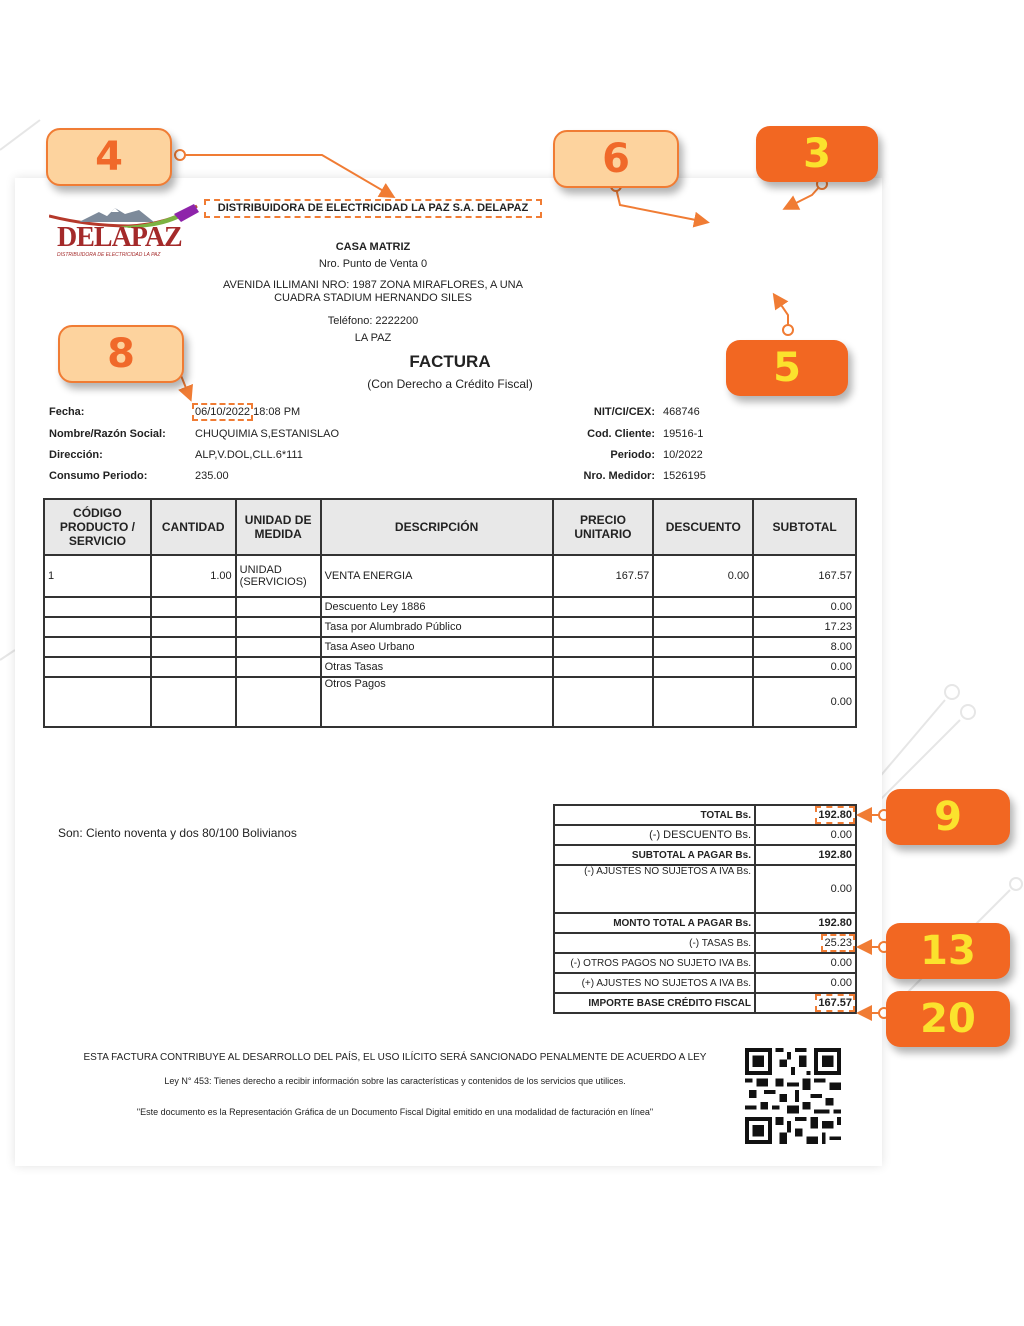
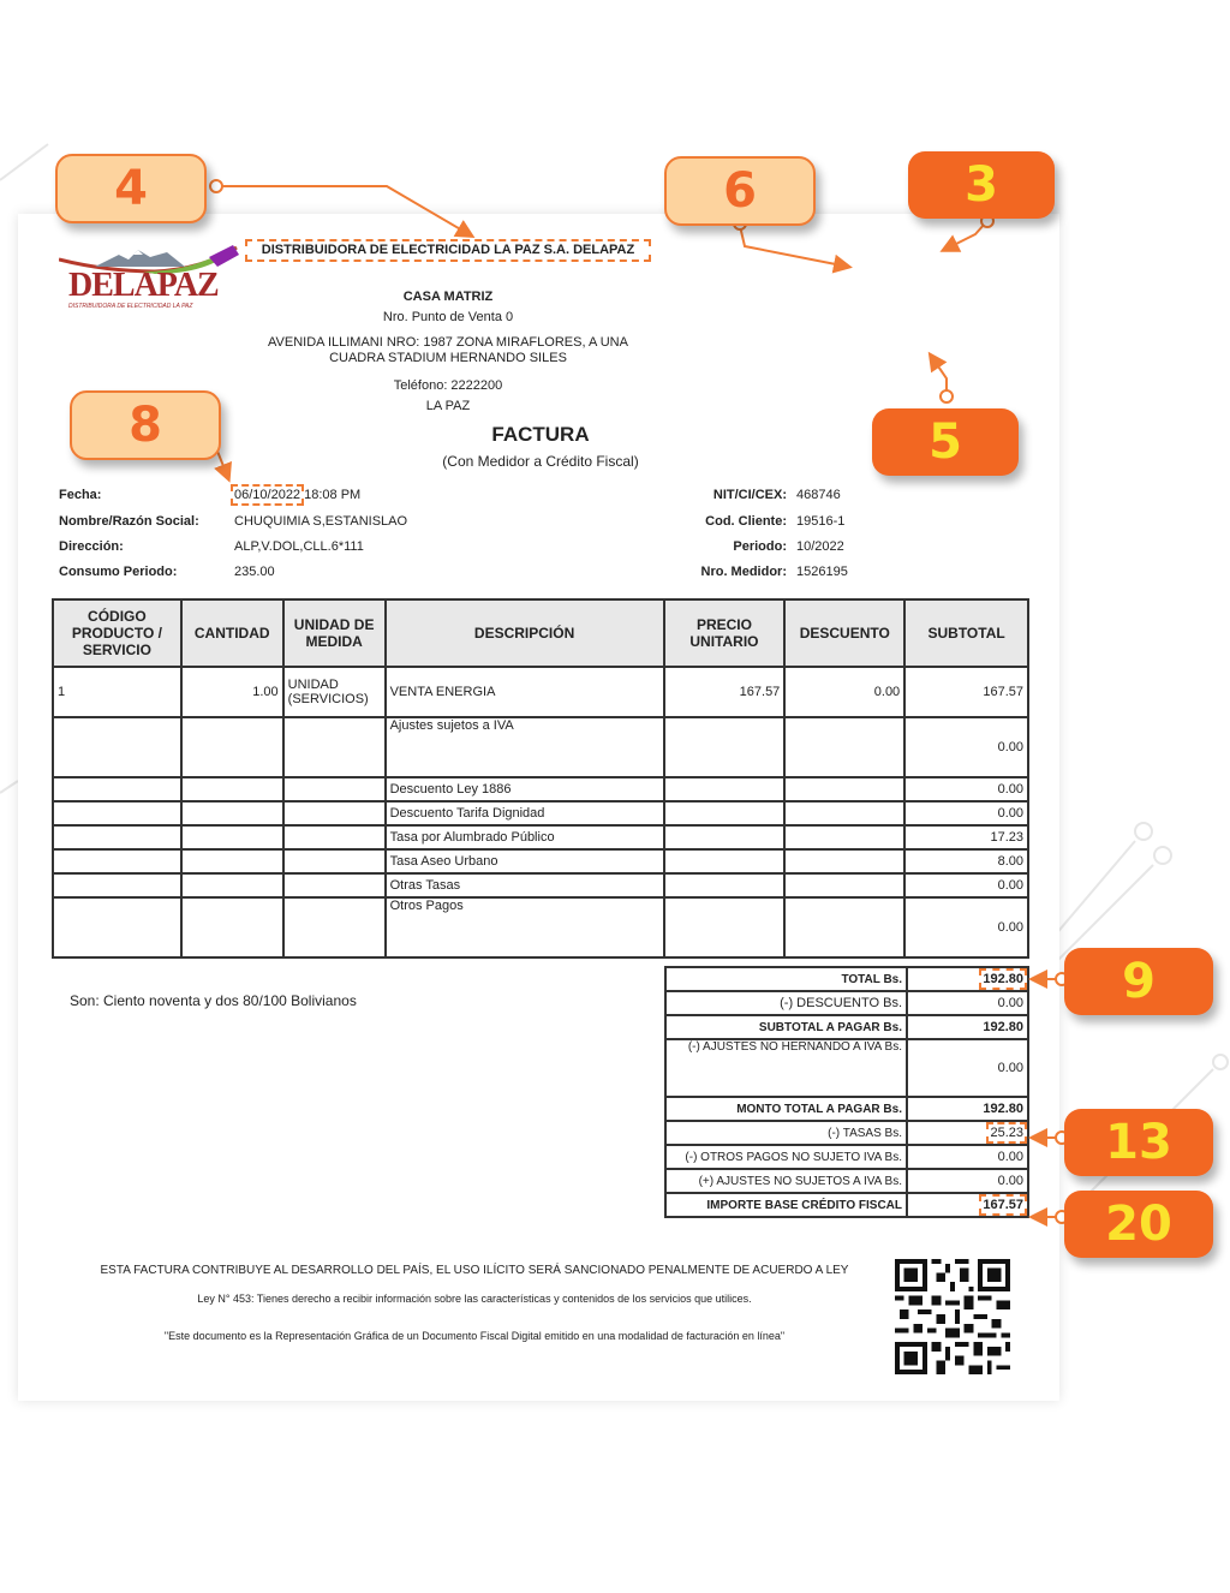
  DELAPAZ
  DISTRIBUIDORA DE ELECTRICIDAD LA PAZ S.A. DELAPAZ
  CASA MATRIZ
  Nro. Punto de Venta 0
  AVENIDA ILLIMANI NRO: 1987 ZONA MIRAFLORES, A UNA
  CUADRA STADIUM HERNANDO SILES
  Teléfono: 2222200
  LA PAZ
  FACTURA
- (Con Derecho a Crédito Fiscal)
+ (Con Medidor a Crédito Fiscal)
  Fecha:
  06/10/2022 18:08 PM
  Nombre/Razón Social:
  CHUQUIMIA S,ESTANISLAO
  Dirección:
  ALP,V.DOL,CLL.6*111
  Consumo Periodo:
  235.00
  NIT/CI/CEX:
  468746
  Cod. Cliente:
  19516-1
  Periodo:
  10/2022
  Nro. Medidor:
  1526195
  CÓDIGO PRODUCTO / SERVICIO	CANTIDAD	UNIDAD DE MEDIDA	DESCRIPCIÓN	PRECIO UNITARIO	DESCUENTO	SUBTOTAL
  1	1.00	UNIDAD (SERVICIOS)	VENTA ENERGIA	167.57	0.00	167.57
+ 			Ajustes sujetos a IVA			0.00
  			Descuento Ley 1886			0.00
+ 			Descuento Tarifa Dignidad			0.00
  			Tasa por Alumbrado Público			17.23
  			Tasa Aseo Urbano			8.00
  			Otras Tasas			0.00
  			Otros Pagos			0.00
  Son: Ciento noventa y dos 80/100 Bolivianos
  TOTAL Bs.	192.80
  (-) DESCUENTO Bs.	0.00
  SUBTOTAL A PAGAR Bs.	192.80
- (-) AJUSTES NO SUJETOS A IVA Bs.	0.00
+ (-) AJUSTES NO HERNANDO A IVA Bs.	0.00
  MONTO TOTAL A PAGAR Bs.	192.80
  (-) TASAS Bs.	25.23
  (-) OTROS PAGOS NO SUJETO IVA Bs.	0.00
  (+) AJUSTES NO SUJETOS A IVA Bs.	0.00
  IMPORTE BASE CRÉDITO FISCAL	167.57
  ESTA FACTURA CONTRIBUYE AL DESARROLLO DEL PAÍS, EL USO ILÍCITO SERÁ SANCIONADO PENALMENTE DE ACUERDO A LEY
  Ley N° 453: Tienes derecho a recibir información sobre las características y contenidos de los servicios que utilices.
  "Este documento es la Representación Gráfica de un Documento Fiscal Digital emitido en una modalidad de facturación en línea"
  4
  6
  3
  5
  8
  9
  13
  20
